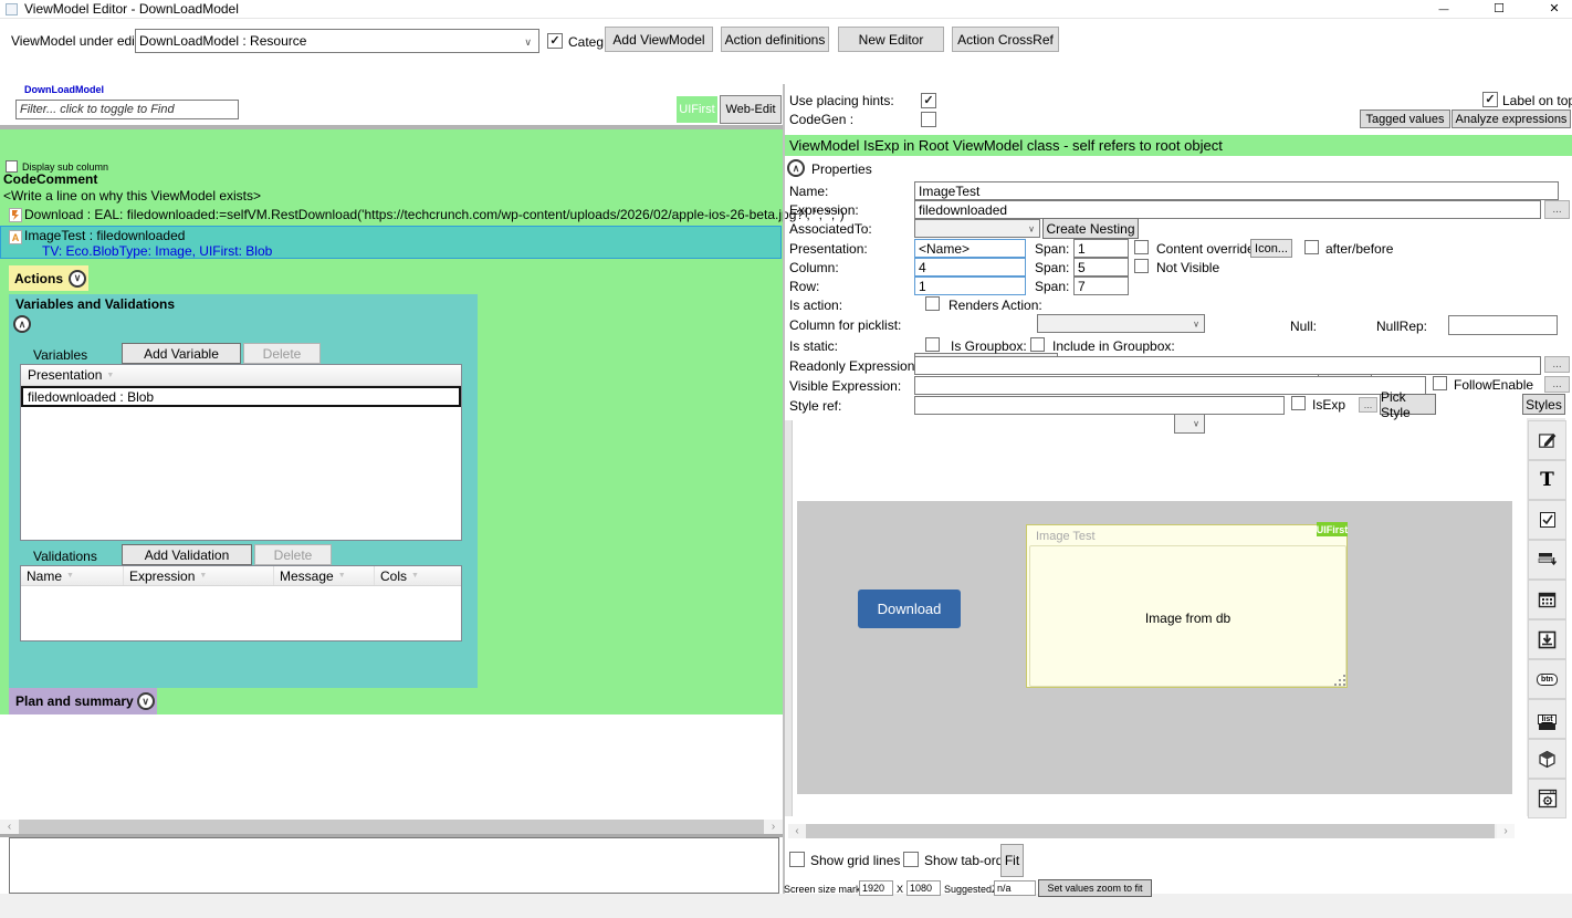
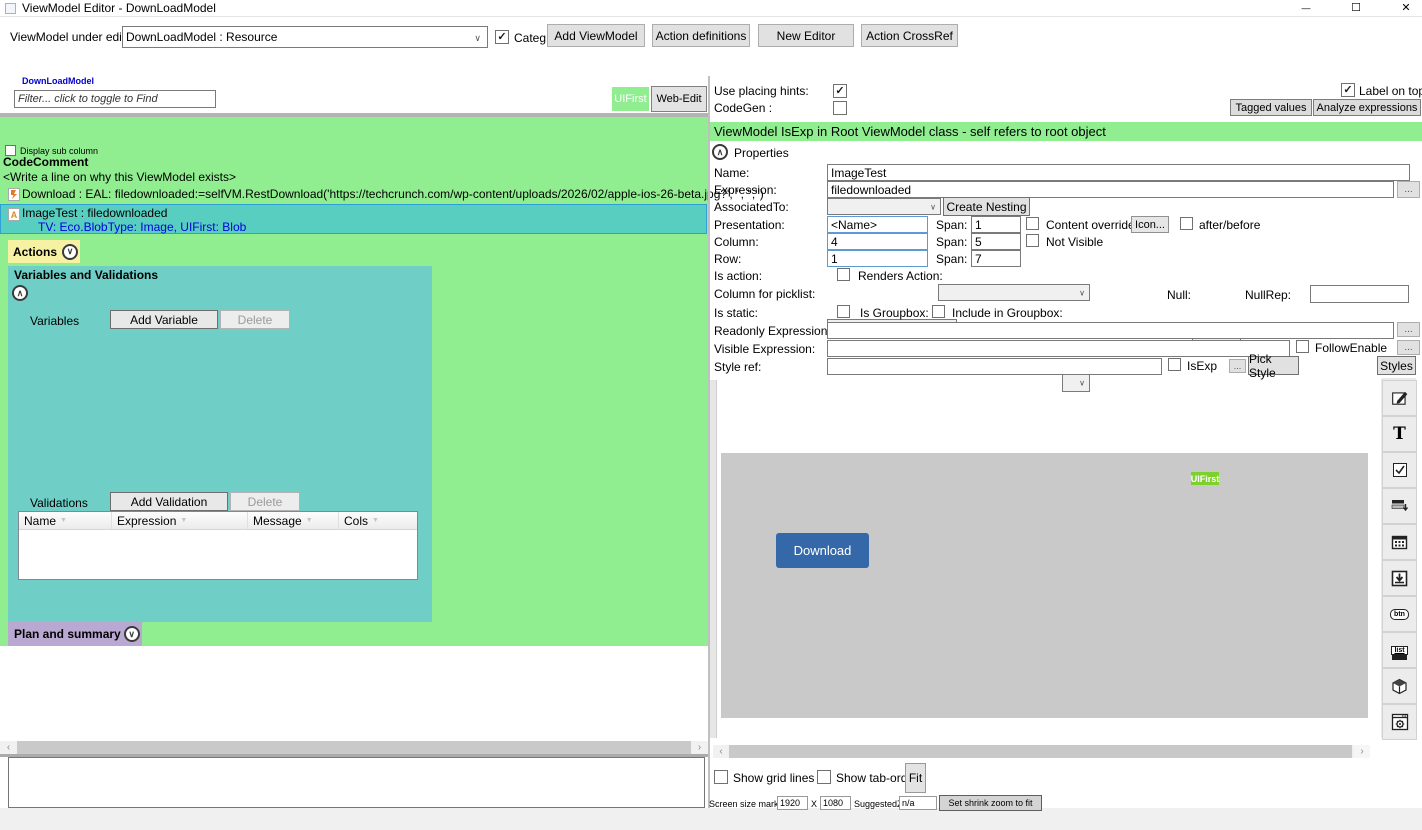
  ViewModel Editor - DownLoadModel
  —
  ☐
  ✕
  ViewModel under edi
  DownLoadModel : Resource
  ∨
  ✓
  Categ
  Add ViewModel
  Action definitions
  New Editor
  Action CrossRef
  DownLoadModel
  Filter... click to toggle to Find
  UIFirst
  Web-Edit
  Display sub column
  CodeComment
  <Write a line on why this ViewModel exists>
  Download : EAL: filedownloaded:=selfVM.RestDownload('https://techcrunch.com/wp-content/uploads/2026/02/apple-ios-26-beta.jpg?', '', '','')
  A
  ImageTest : filedownloaded
  TV: Eco.BlobType: Image, UIFirst: Blob
  Actions
  ∨
  Variables and Validations
  ∧
  Variables
  Add Variable
  Delete
- Presentation
- filedownloaded : Blob
  Validations
  Add Validation
  Delete
  Name
  Expression
  Message
  Cols
  Plan and summary
  ∨
  ‹
  ›
  Use placing hints:
  ✓
  CodeGen :
  ✓
  Label on to
  Tagged values
  Analyze expressions
  ViewModel IsExp in Root ViewModel class - self refers to root object
  ∧
  Properties
  Name:
  ImageTest
  Expression:
  filedownloaded
  ...
  AssociatedTo:
  ∨
  Create Nesting
  Presentation:
  <Name>
  Span:
  1
  Content overrid
  Icon...
  after/before
  Column:
  4
  Span:
  5
  Not Visible
  Row:
  1
  Span:
  7
  Is action:
  Renders Action:
  ∨
  Column for picklist:
  Null:
  NullRep:
  Is static:
  Is Groupbox:
  Include in Groupbox:
  ∨
  Readonly Expression
  ...
  Visible Expression:
  FollowEnable
  ...
  Style ref:
  IsExp
  ...
  Pick Style
  Styles
  Download
- Image Test
- Image from db
  UIFirst
  T
  ‹
  ›
  Show grid lines
  Show tab-or
  Fit
  Screen size mar
  1920
  X
  1080
  n/a
- Set values zoom to fit
+ Set shrink zoom to fit
